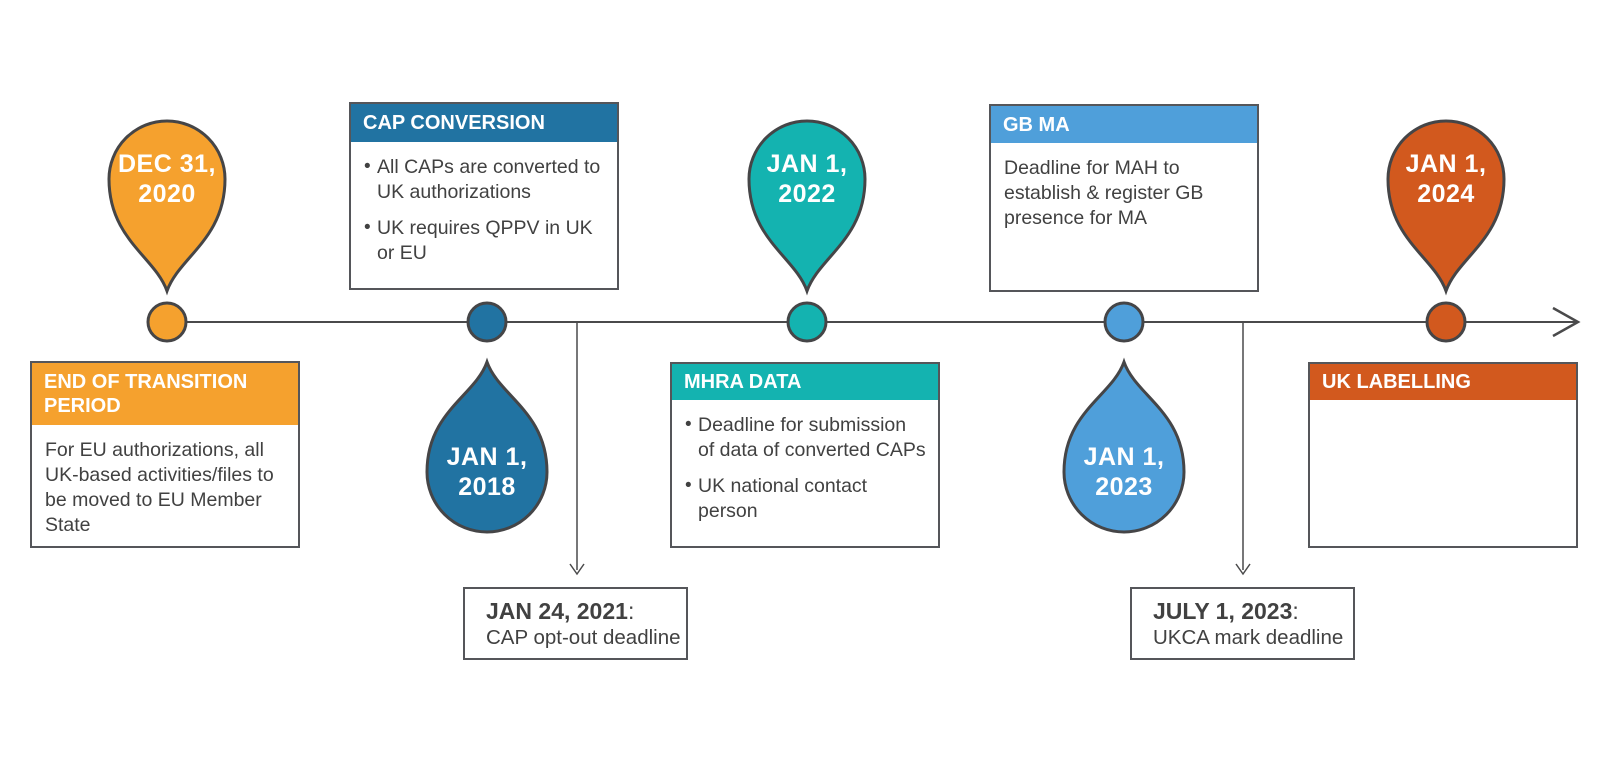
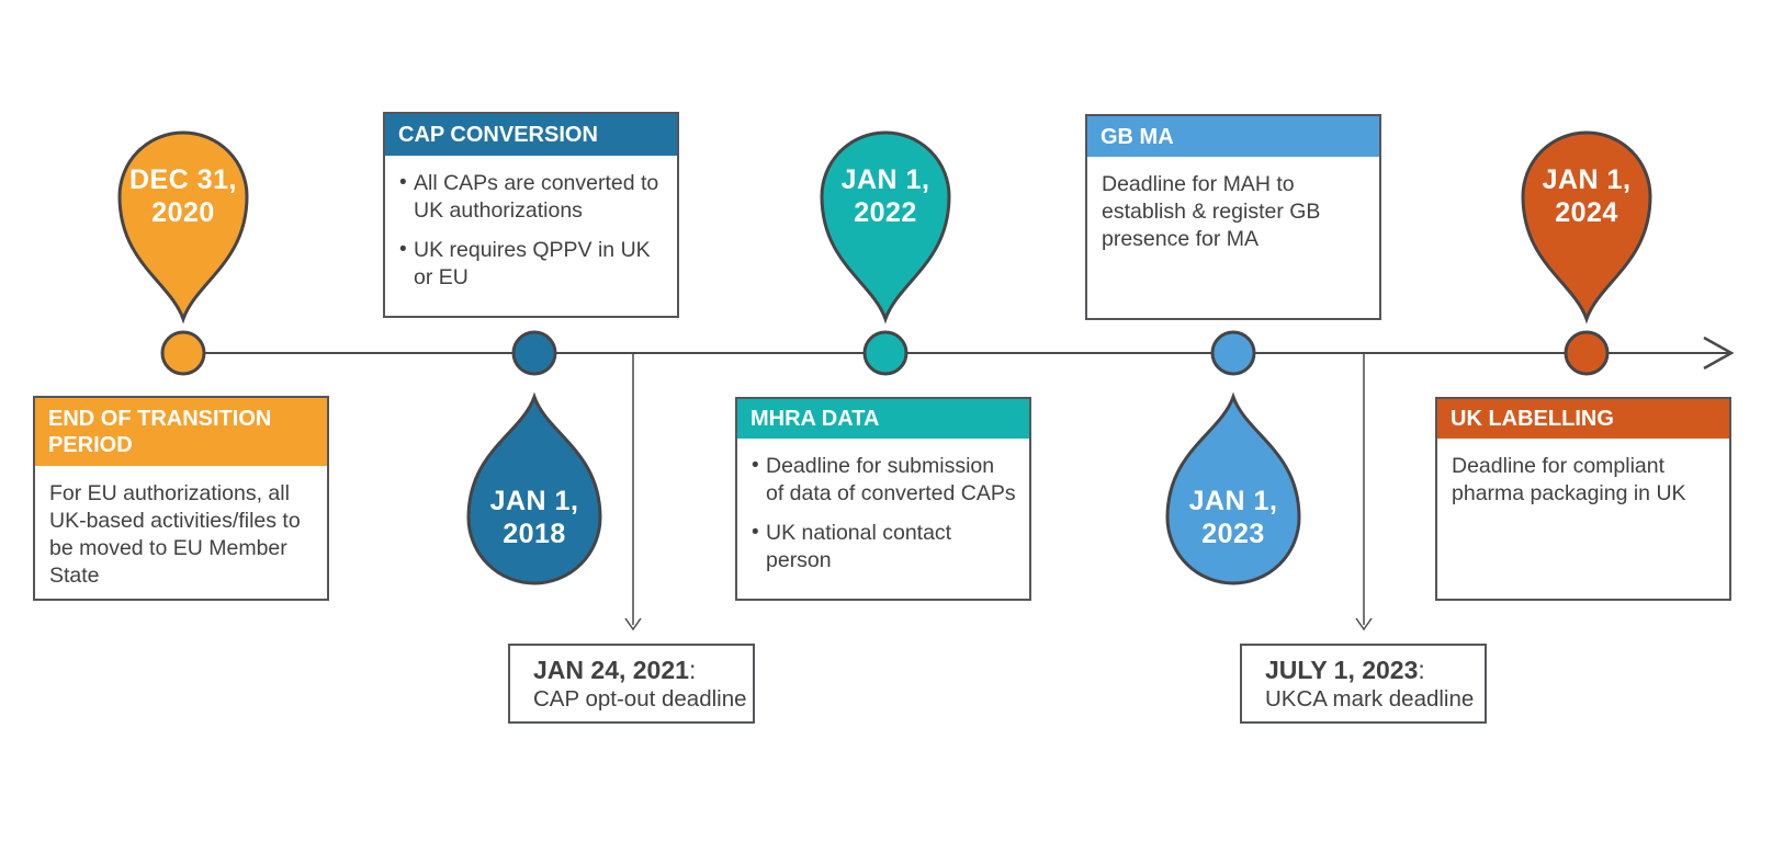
  DEC 31,
  2020
  JAN 1,
  2022
  JAN 1,
  2024
  JAN 1,
  2018
  JAN 1,
  2023
  CAP CONVERSION
  •
  All CAPs are converted to UK authorizations
  •
  UK requires QPPV in UK or EU
  GB MA
  Deadline for MAH to establish & register GB presence for MA
  END OF TRANSITION PERIOD
  For EU authorizations, all UK-based activities/files to be moved to EU Member State
  MHRA DATA
  •
  Deadline for submission of data of converted CAPs
  •
  UK national contact person
  UK LABELLING
+ Deadline for compliant pharma packaging in UK
  JAN 24, 2021:
  CAP opt-out deadline
  JULY 1, 2023:
  UKCA mark deadline
